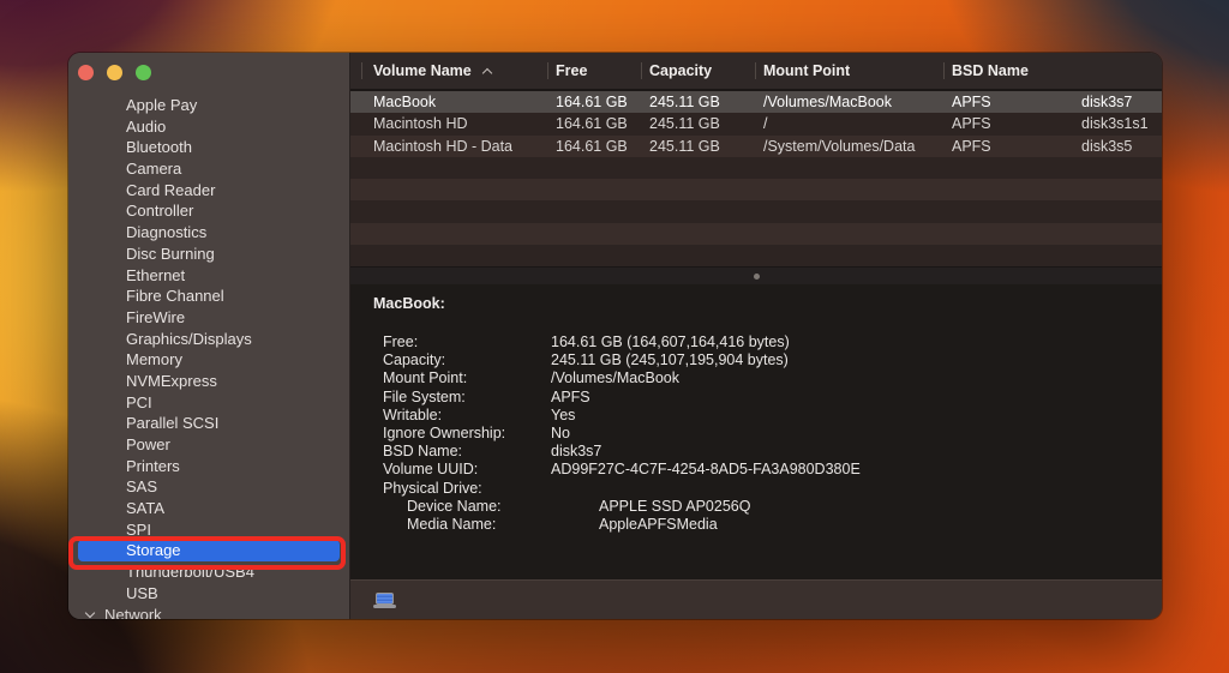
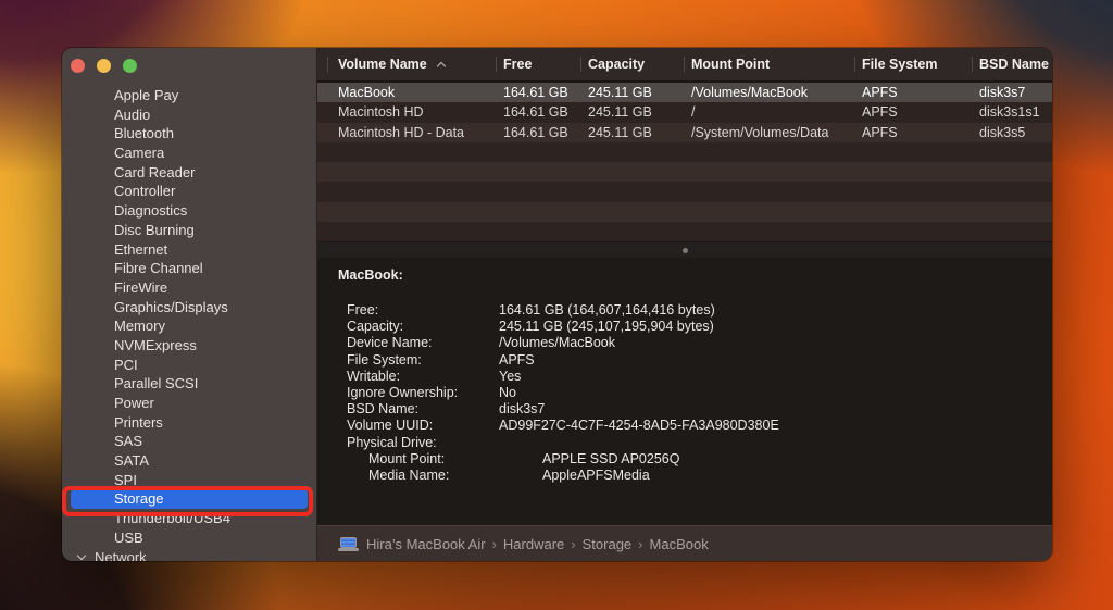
  Apple Pay
  Audio
  Bluetooth
  Camera
  Card Reader
  Controller
  Diagnostics
  Disc Burning
  Ethernet
  Fibre Channel
  FireWire
  Graphics/Displays
  Memory
  NVMExpress
  PCI
  Parallel SCSI
  Power
  Printers
  SAS
  SATA
  SPI
  Storage
  Thunderbolt/USB4
  USB
  Network
  Volume Name
  Free
  Capacity
  Mount Point
+ File System
  BSD Name
  MacBook
  164.61 GB
  245.11 GB
  /Volumes/MacBook
  APFS
  disk3s7
  Macintosh HD
  164.61 GB
  245.11 GB
  /
  APFS
  disk3s1s1
  Macintosh HD - Data
  164.61 GB
  245.11 GB
  /System/Volumes/Data
  APFS
  disk3s5
  MacBook:
  Free:
  164.61 GB (164,607,164,416 bytes)
  Capacity:
  245.11 GB (245,107,195,904 bytes)
- Mount Point:
+ Device Name:
  /Volumes/MacBook
  File System:
  APFS
  Writable:
  Yes
  Ignore Ownership:
  No
  BSD Name:
  disk3s7
  Volume UUID:
  AD99F27C-4C7F-4254-8AD5-FA3A980D380E
  Physical Drive:
- Device Name:
+ Mount Point:
  APPLE SSD AP0256Q
  Media Name:
  AppleAPFSMedia
+ Hira’s MacBook Air › Hardware › Storage › MacBook
